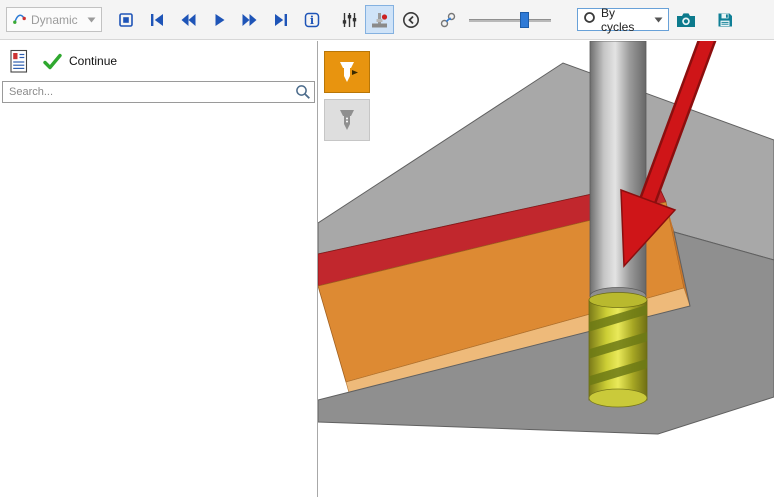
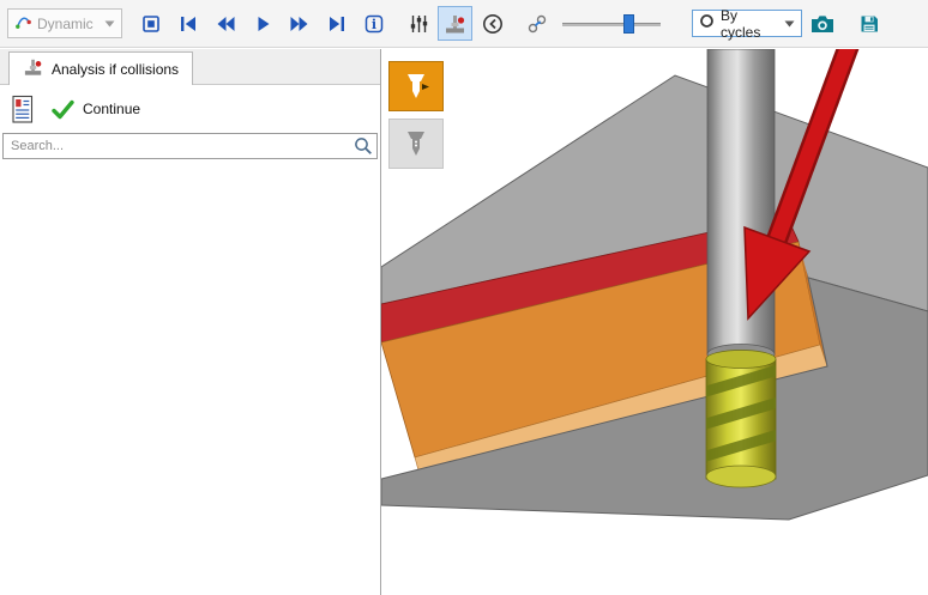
  Dynamic
  i
  By cycles
+ Analysis if collisions
  Continue
  Search...
